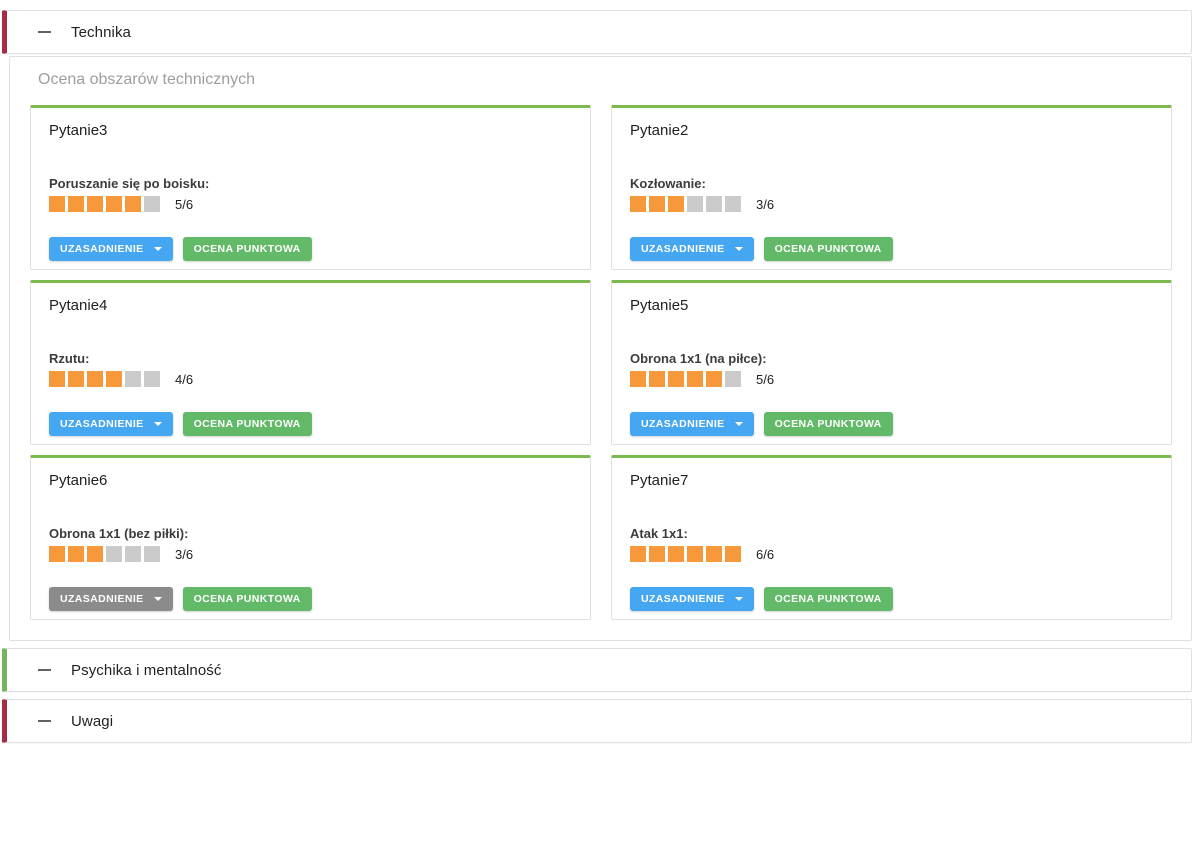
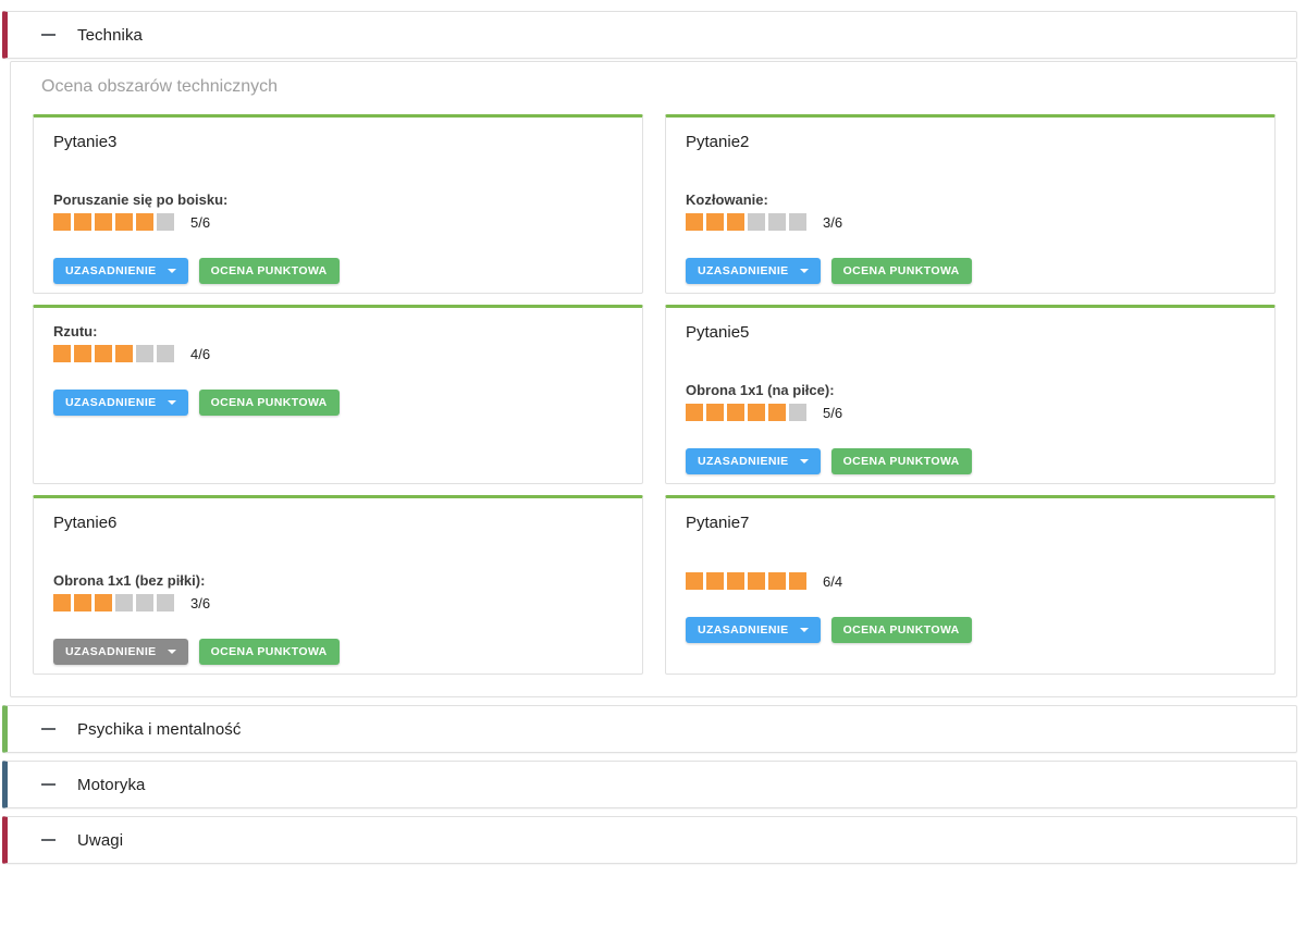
  Technika
  Ocena obszarów technicznych
  Pytanie3
  Poruszanie się po boisku:
  5/6
  UZASADNIENIE
  OCENA PUNKTOWA
  Pytanie2
  Kozłowanie:
  3/6
  UZASADNIENIE
  OCENA PUNKTOWA
- Pytanie4
  Rzutu:
  4/6
  UZASADNIENIE
  OCENA PUNKTOWA
  Pytanie5
  Obrona 1x1 (na piłce):
  5/6
  UZASADNIENIE
  OCENA PUNKTOWA
  Pytanie6
  Obrona 1x1 (bez piłki):
  3/6
  UZASADNIENIE
  OCENA PUNKTOWA
  Pytanie7
- Atak 1x1:
- 6/6
+ 6/4
  UZASADNIENIE
  OCENA PUNKTOWA
  Psychika i mentalność
+ Motoryka
  Uwagi
